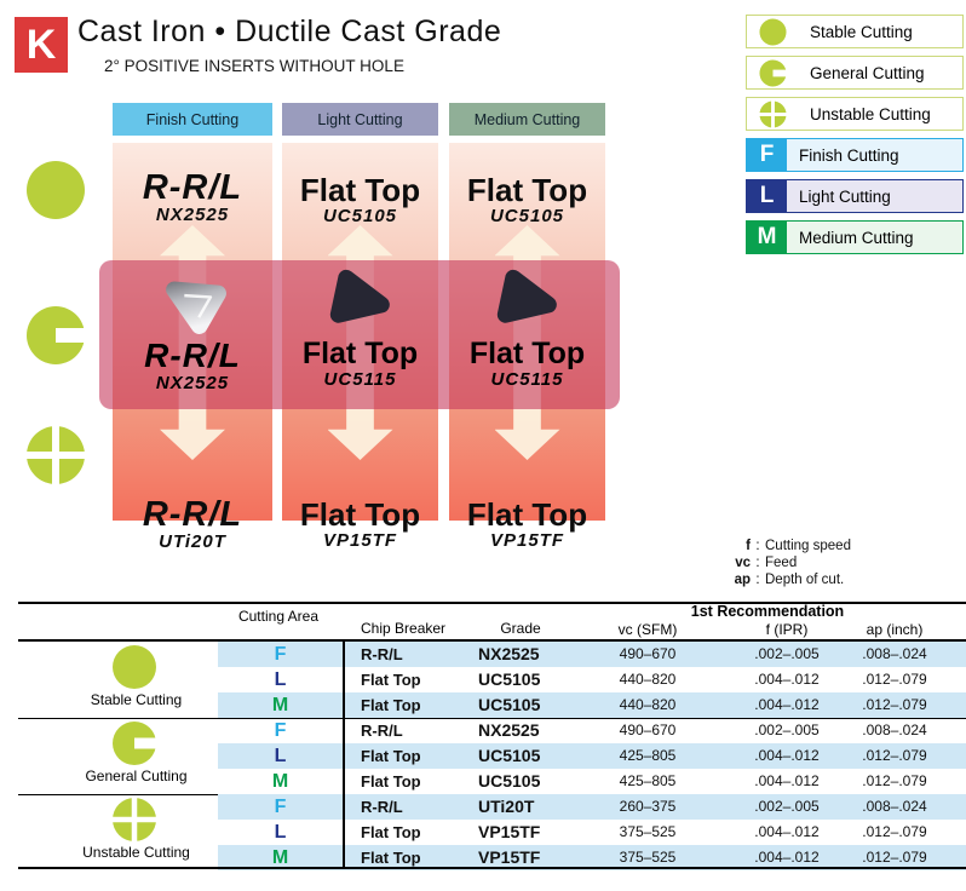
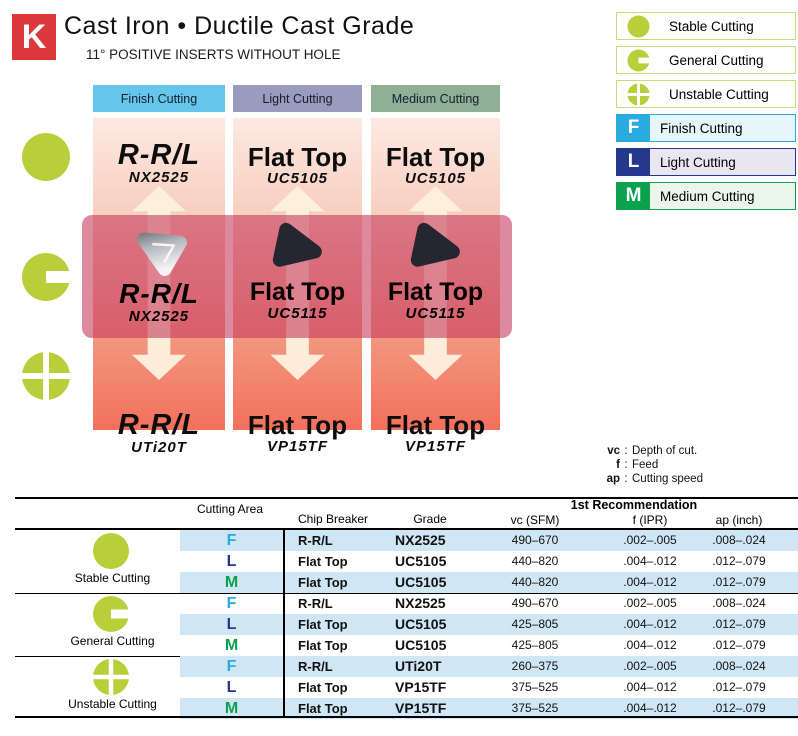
  K
  Cast Iron • Ductile Cast Grade
- 2° POSITIVE INSERTS WITHOUT HOLE
+ 11° POSITIVE INSERTS WITHOUT HOLE
  Stable Cutting
  General Cutting
  Unstable Cutting
  F
  Finish Cutting
  L
  Light Cutting
  M
  Medium Cutting
  Finish Cutting
  Light Cutting
  Medium Cutting
  R-R/L
  NX2525
  R-R/L
  UTi20T
  Flat Top
  UC5105
  Flat Top
  VP15TF
  Flat Top
  UC5105
  Flat Top
  VP15TF
  R-R/L
  NX2525
  Flat Top
  UC5115
  Flat Top
  UC5115
- f
+ vc
  :
- Cutting speed
+ Depth of cut.
- vc
+ f
  :
  Feed
  ap
  :
- Depth of cut.
+ Cutting speed
  Cutting Area
  Chip Breaker
  Grade
  1st Recommendation
  vc (SFM)
  f (IPR)
  ap (inch)
  F
  R-R/L
  NX2525
  490–670
  .002–.005
  .008–.024
  L
  Flat Top
  UC5105
  440–820
  .004–.012
  .012–.079
  M
  Flat Top
  UC5105
  440–820
  .004–.012
  .012–.079
  Stable Cutting
  F
  R-R/L
  NX2525
  490–670
  .002–.005
  .008–.024
  L
  Flat Top
  UC5105
  425–805
  .004–.012
  .012–.079
  M
  Flat Top
  UC5105
  425–805
  .004–.012
  .012–.079
  General Cutting
  F
  R-R/L
  UTi20T
  260–375
  .002–.005
  .008–.024
  L
  Flat Top
  VP15TF
  375–525
  .004–.012
  .012–.079
  M
  Flat Top
  VP15TF
  375–525
  .004–.012
  .012–.079
  Unstable Cutting
